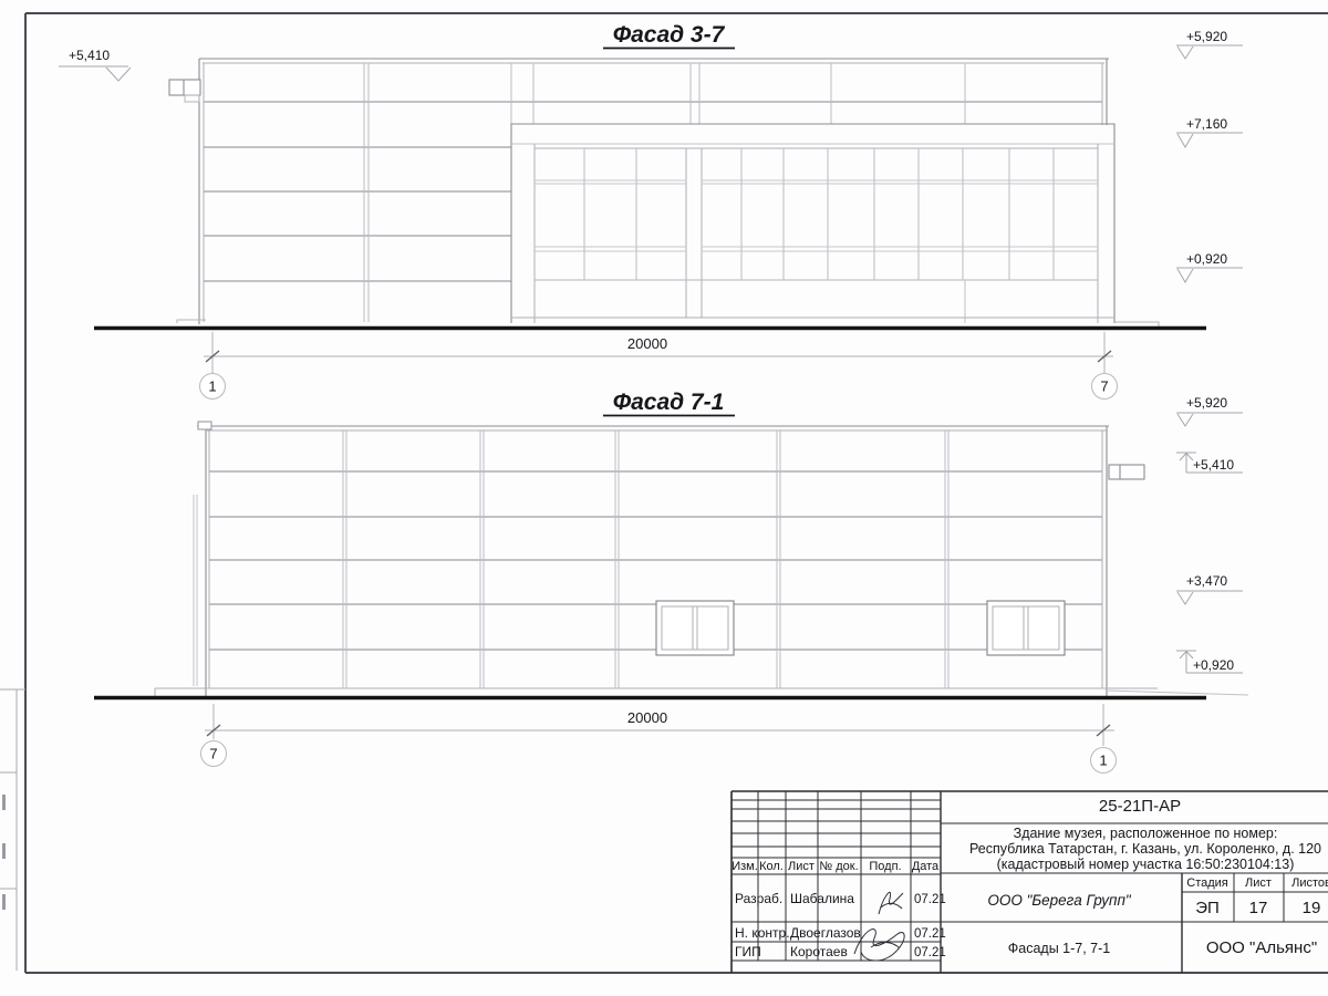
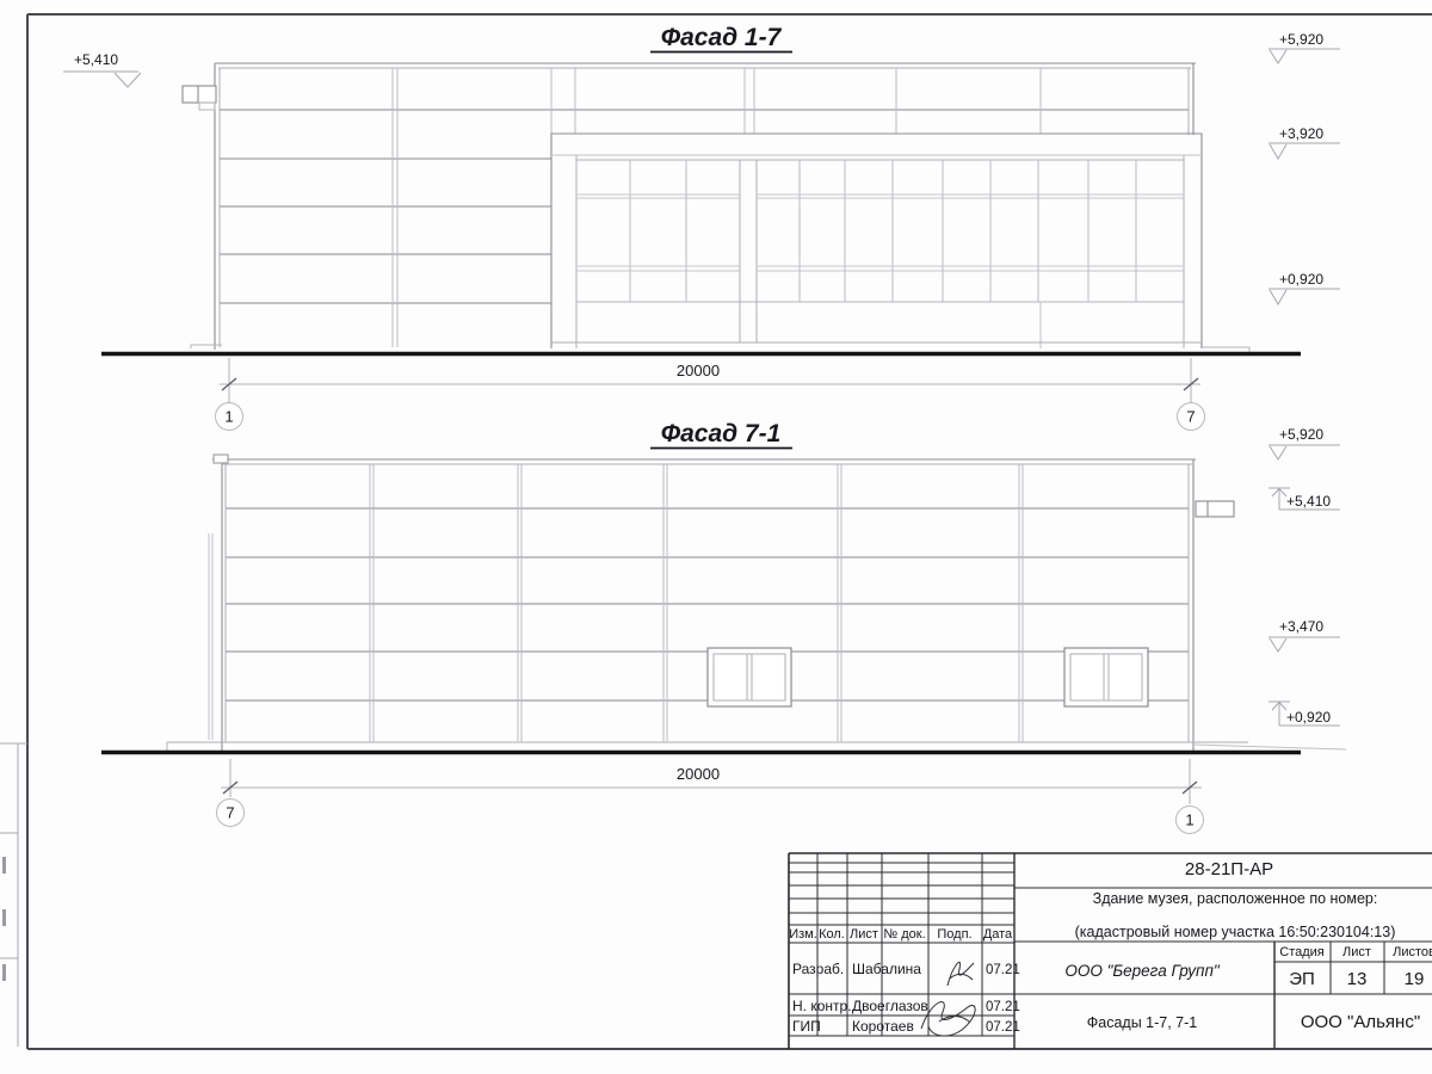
- Фасад 3-7
+ Фасад 1-7
  20000
  1
  7
  +5,410
  +5,920
- +7,160
+ +3,920
  +0,920
  Фасад 7-1
  20000
  7
  1
  +5,920
  +5,410
  +3,470
  +0,920
- 25-21П-АР
+ 28-21П-АР
  Здание музея, расположенное по номер:
- Республика Татарстан, г. Казань, ул. Короленко, д. 120
  (кадастровый номер участка 16:50:230104:13)
  Изм.
  Кол.
  Лист
  № док.
  Подп.
  Дата
  Разраб.
  Шабалина
  07.21
  Н. контр.
  Двоеглазов
  07.21
  ГИП
  Коротаев
  07.21
  ООО "Берега Групп"
  Фасады 1-7, 7-1
  Стадия
  Лист
  Листо
  ЭП
- 17
+ 13
  19
  ООО "Альянс"
